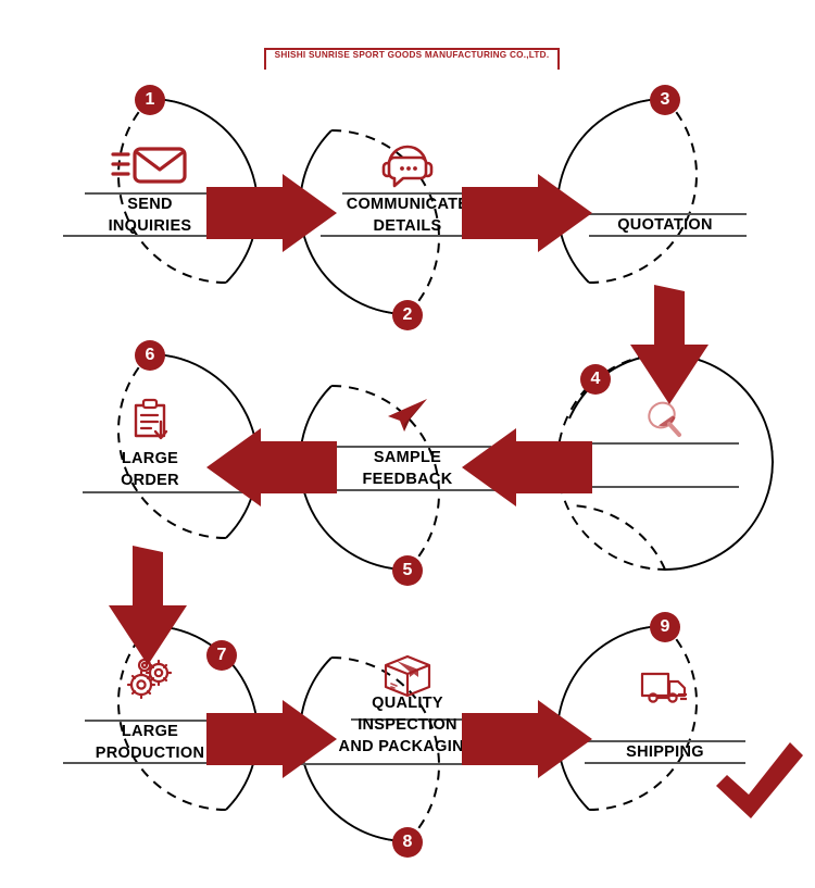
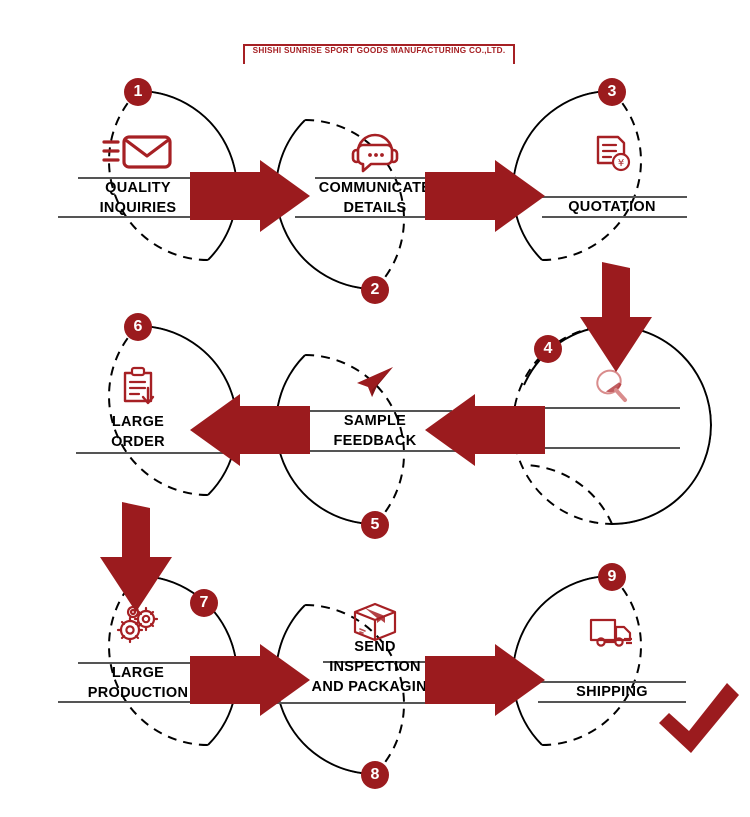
  SHISHI SUNRISE SPORT GOODS MANUFACTURING CO.,LTD.
  1
- SEND
+ QUALITY
  INQUIRIES
  2
  COMMUNICAT
  DETAILS
  3
+ ¥
  QUOTATION
  6
  LARGE
  ORDER
  5
  SAMPLE
  FEEDBACK
  4
  7
  LARGE
  PRODUCTION
  8
- QUALITY
+ SEND
  INSPECTION
  AND PACKAGIN
  9
  SHIPPING
